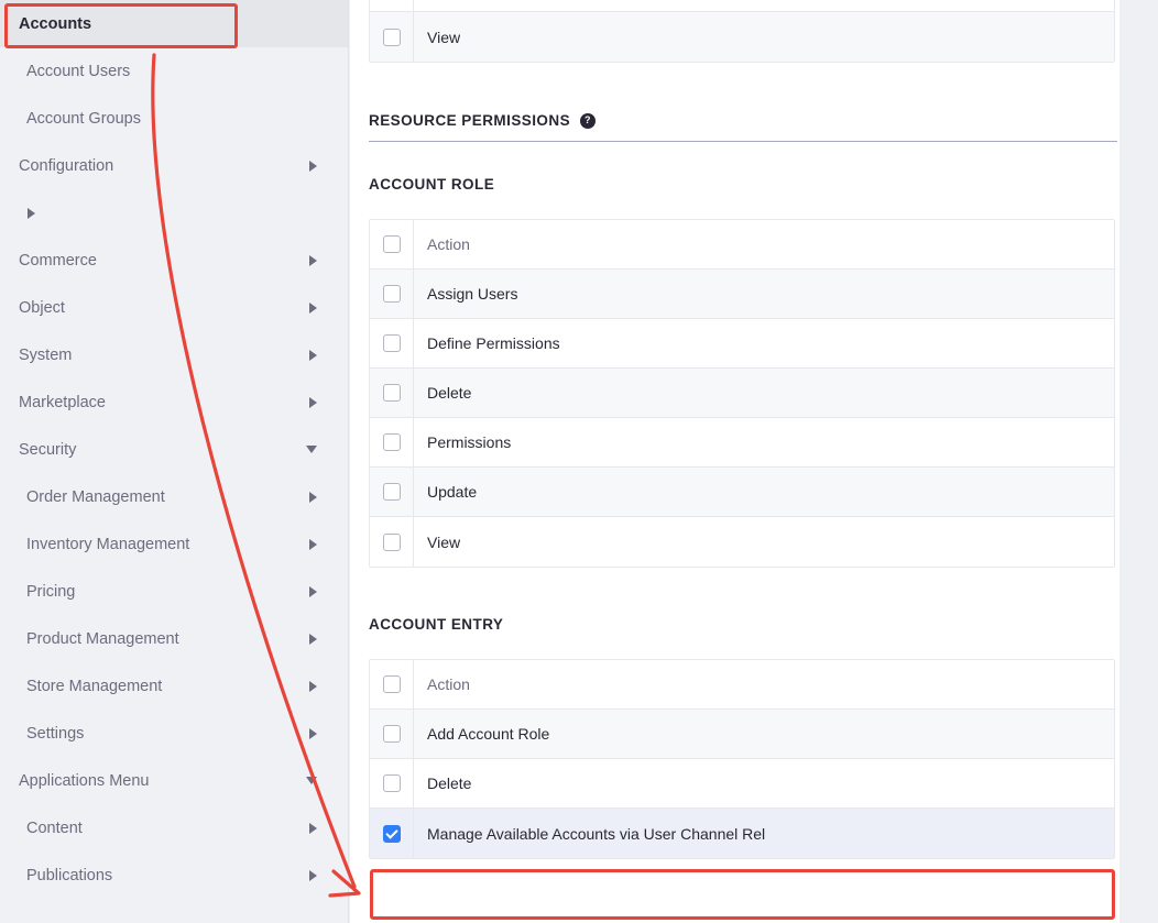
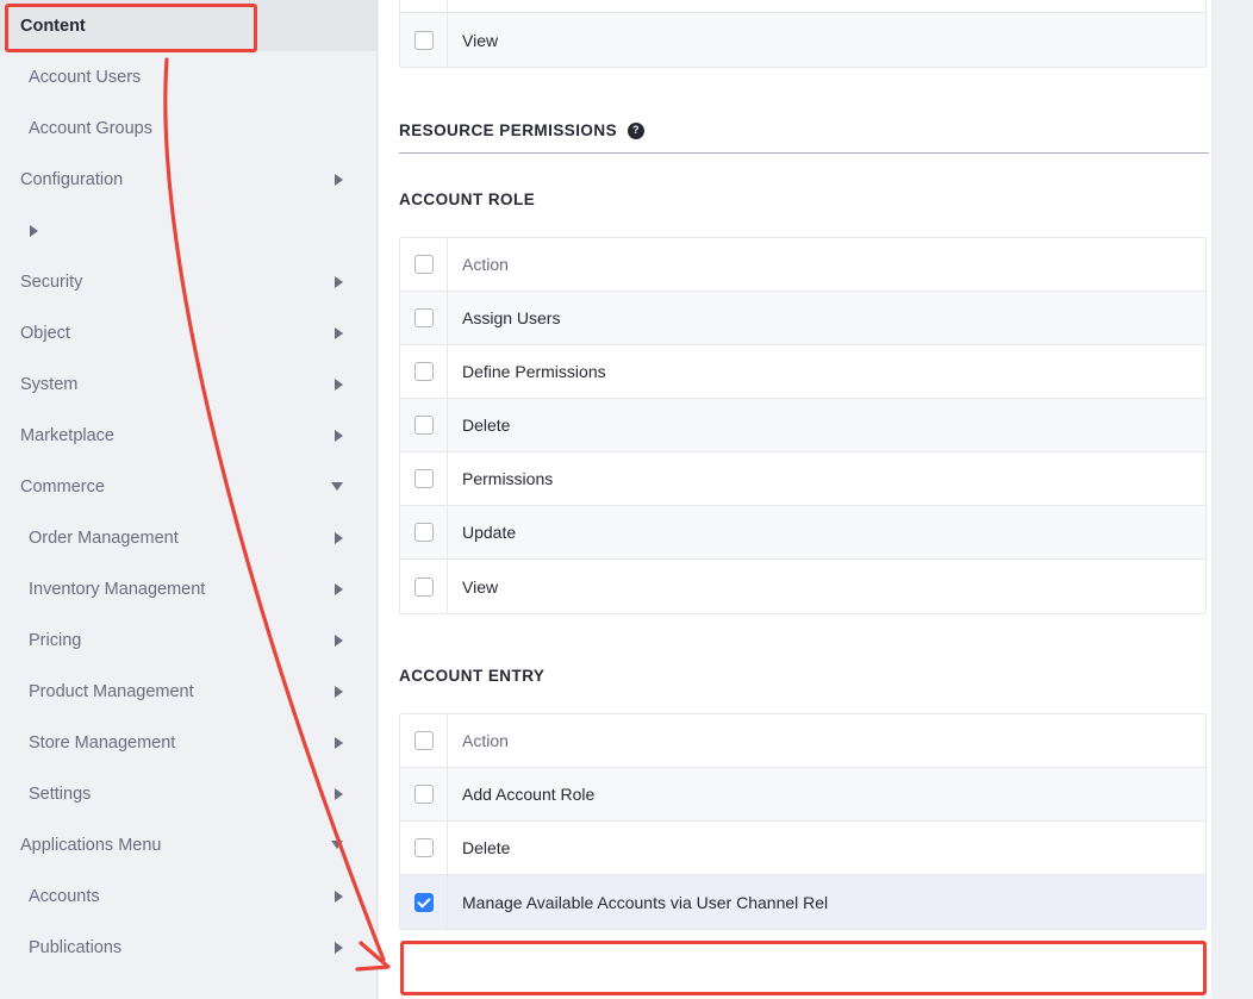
- Accounts
+ Content
  Account Users
  Account Groups
  Configuration
- Commerce
+ Security
  Object
  System
  Marketplace
- Security
+ Commerce
  Order Management
  Inventory Management
  Pricing
  Product Management
  Store Management
  Settings
  Applications Menu
- Content
+ Accounts
  Publications
  View
  RESOURCE PERMISSIONS
  ?
  ACCOUNT ROLE
  Action
  Assign Users
  Define Permissions
  Delete
  Permissions
  Update
  View
  ACCOUNT ENTRY
  Action
  Add Account Role
  Delete
  Manage Available Accounts via User Channel Rel
